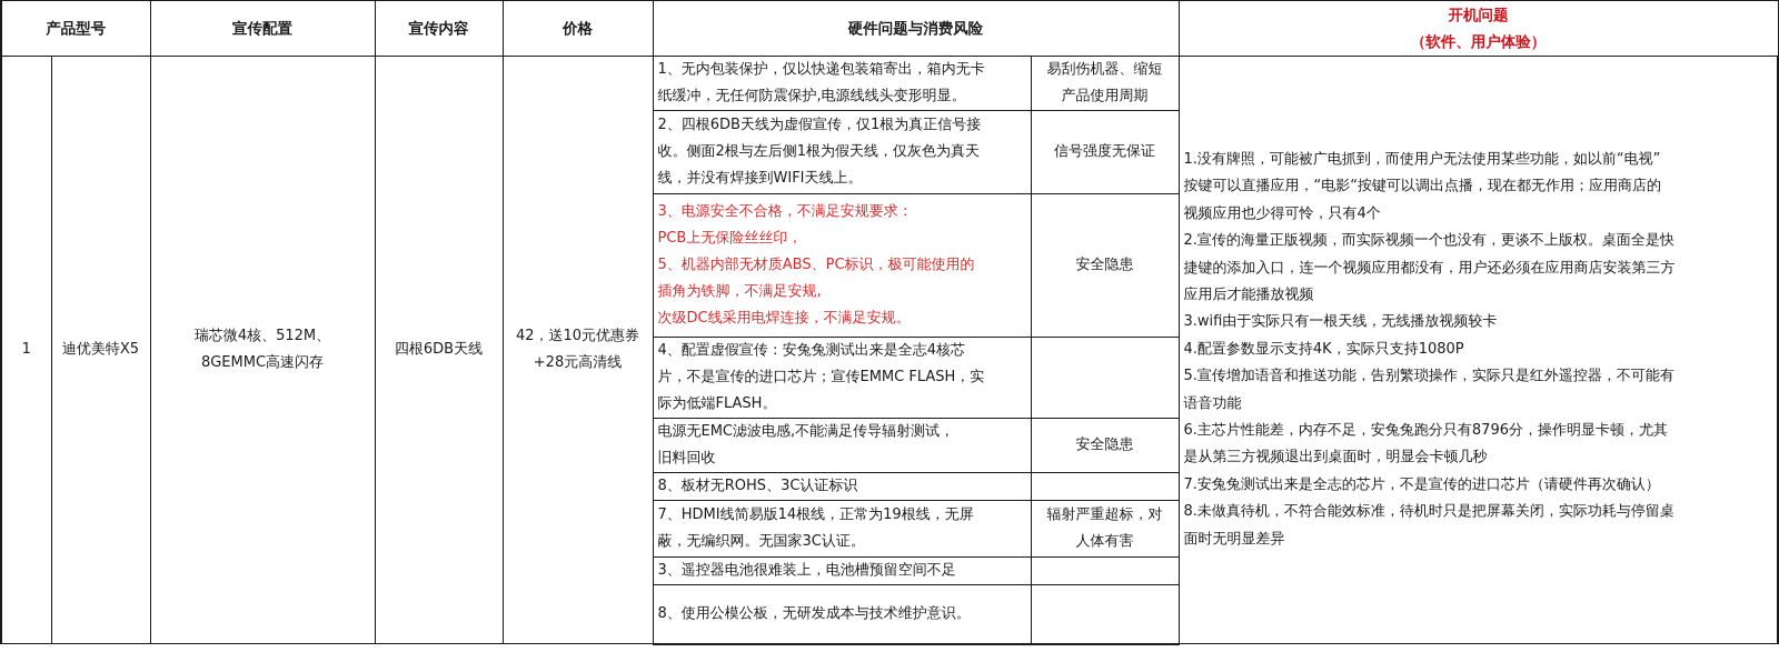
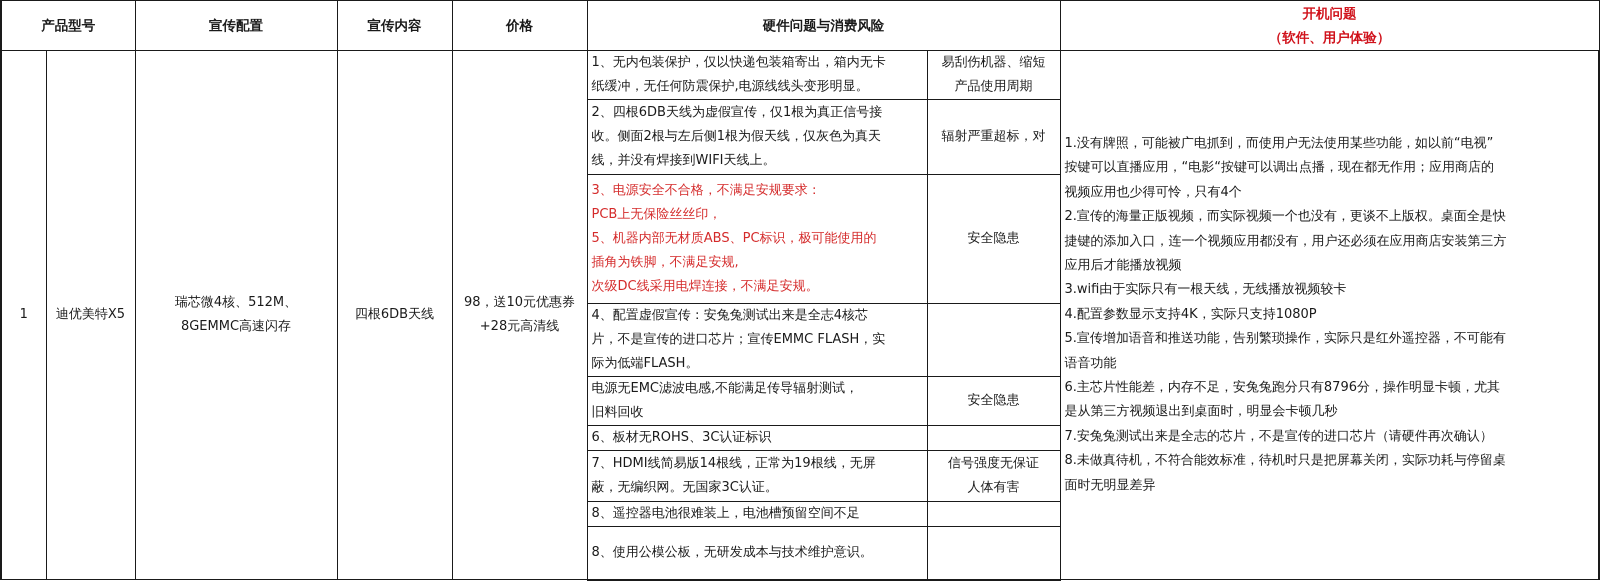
  产品型号	宣传配置	宣传内容	价格	硬件问题与消费风险	开机问题 （软件、用户体验）
- 1	迪优美特X5	瑞芯微4核、512M、8GEMMC高速闪存	四根6DB天线	42，送10元优惠券+28元高清线	1、无内包装保护，仅以快递包装箱寄出，箱内无卡纸缓冲，无任何防震保护,电源线线头变形明显。	易刮伤机器、缩短产品使用周期	1.没有牌照，可能被广电抓到，而使用户无法使用某些功能，如以前“电视”按键可以直播应用，“电影“按键可以调出点播，现在都无作用；应用商店的视频应用也少得可怜，只有4个2.宣传的海量正版视频，而实际视频一个也没有，更谈不上版权。桌面全是快捷键的添加入口，连一个视频应用都没有，用户还必须在应用商店安装第三方应用后才能播放视频3.wifi由于实际只有一根天线，无线播放视频较卡4.配置参数显示支持4K，实际只支持1080P5.宣传增加语音和推送功能，告别繁琐操作，实际只是红外遥控器，不可能有语音功能6.主芯片性能差，内存不足，安兔兔跑分只有8796分，操作明显卡顿，尤其是从第三方视频退出到桌面时，明显会卡顿几秒7.安兔兔测试出来是全志的芯片，不是宣传的进口芯片（请硬件再次确认）8.未做真待机，不符合能效标准，待机时只是把屏幕关闭，实际功耗与停留桌面时无明显差异
+ 1	迪优美特X5	瑞芯微4核、512M、8GEMMC高速闪存	四根6DB天线	98，送10元优惠券+28元高清线	1、无内包装保护，仅以快递包装箱寄出，箱内无卡纸缓冲，无任何防震保护,电源线线头变形明显。	易刮伤机器、缩短产品使用周期	1.没有牌照，可能被广电抓到，而使用户无法使用某些功能，如以前“电视”按键可以直播应用，“电影“按键可以调出点播，现在都无作用；应用商店的视频应用也少得可怜，只有4个2.宣传的海量正版视频，而实际视频一个也没有，更谈不上版权。桌面全是快捷键的添加入口，连一个视频应用都没有，用户还必须在应用商店安装第三方应用后才能播放视频3.wifi由于实际只有一根天线，无线播放视频较卡4.配置参数显示支持4K，实际只支持1080P5.宣传增加语音和推送功能，告别繁琐操作，实际只是红外遥控器，不可能有语音功能6.主芯片性能差，内存不足，安兔兔跑分只有8796分，操作明显卡顿，尤其是从第三方视频退出到桌面时，明显会卡顿几秒7.安兔兔测试出来是全志的芯片，不是宣传的进口芯片（请硬件再次确认）8.未做真待机，不符合能效标准，待机时只是把屏幕关闭，实际功耗与停留桌面时无明显差异
- 2、四根6DB天线为虚假宣传，仅1根为真正信号接收。侧面2根与左后侧1根为假天线，仅灰色为真天线，并没有焊接到WIFI天线上。	信号强度无保证
+ 2、四根6DB天线为虚假宣传，仅1根为真正信号接收。侧面2根与左后侧1根为假天线，仅灰色为真天线，并没有焊接到WIFI天线上。	辐射严重超标，对
  3、电源安全不合格，不满足安规要求：PCB上无保险丝丝印，5、机器内部无材质ABS、PC标识，极可能使用的插角为铁脚，不满足安规,次级DC线采用电焊连接，不满足安规。	安全隐患
  4、配置虚假宣传：安兔兔测试出来是全志4核芯片，不是宣传的进口芯片；宣传EMMC FLASH，实际为低端FLASH。
  电源无EMC滤波电感,不能满足传导辐射测试，旧料回收	安全隐患
- 8、板材无ROHS、3C认证标识
+ 6、板材无ROHS、3C认证标识
- 7、HDMI线简易版14根线，正常为19根线，无屏蔽，无编织网。无国家3C认证。	辐射严重超标，对人体有害
+ 7、HDMI线简易版14根线，正常为19根线，无屏蔽，无编织网。无国家3C认证。	信号强度无保证人体有害
- 3、遥控器电池很难装上，电池槽预留空间不足
+ 8、遥控器电池很难装上，电池槽预留空间不足
  8、使用公模公板，无研发成本与技术维护意识。
